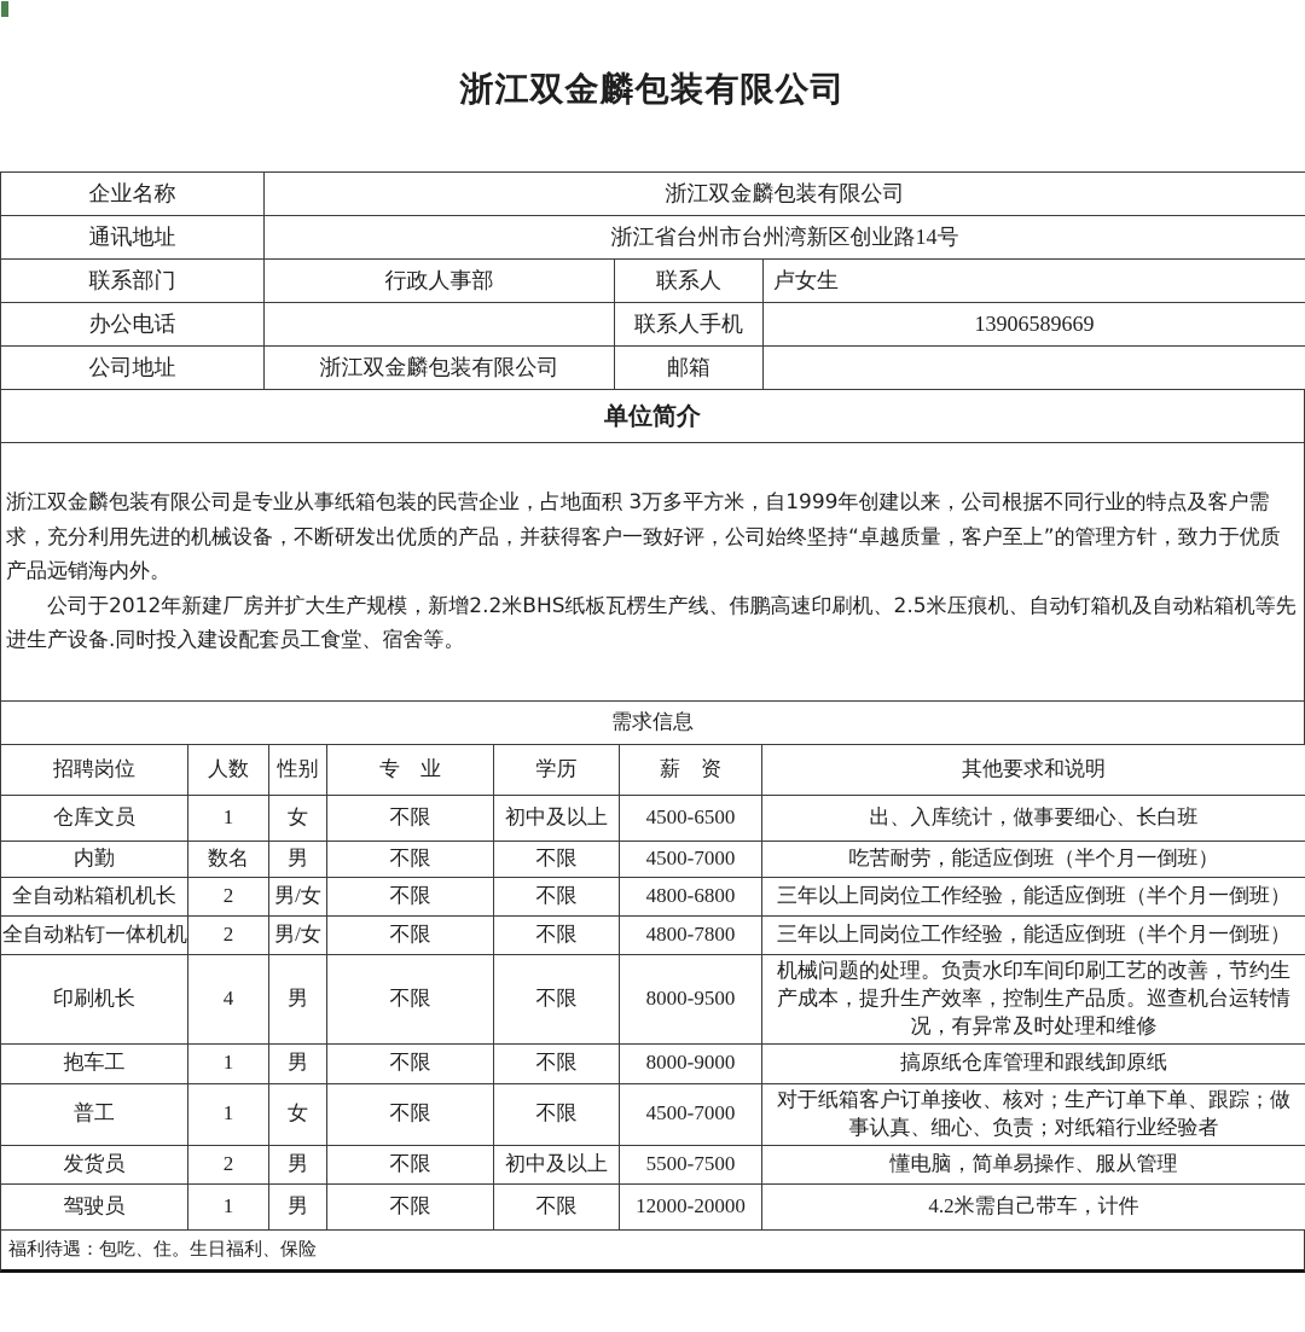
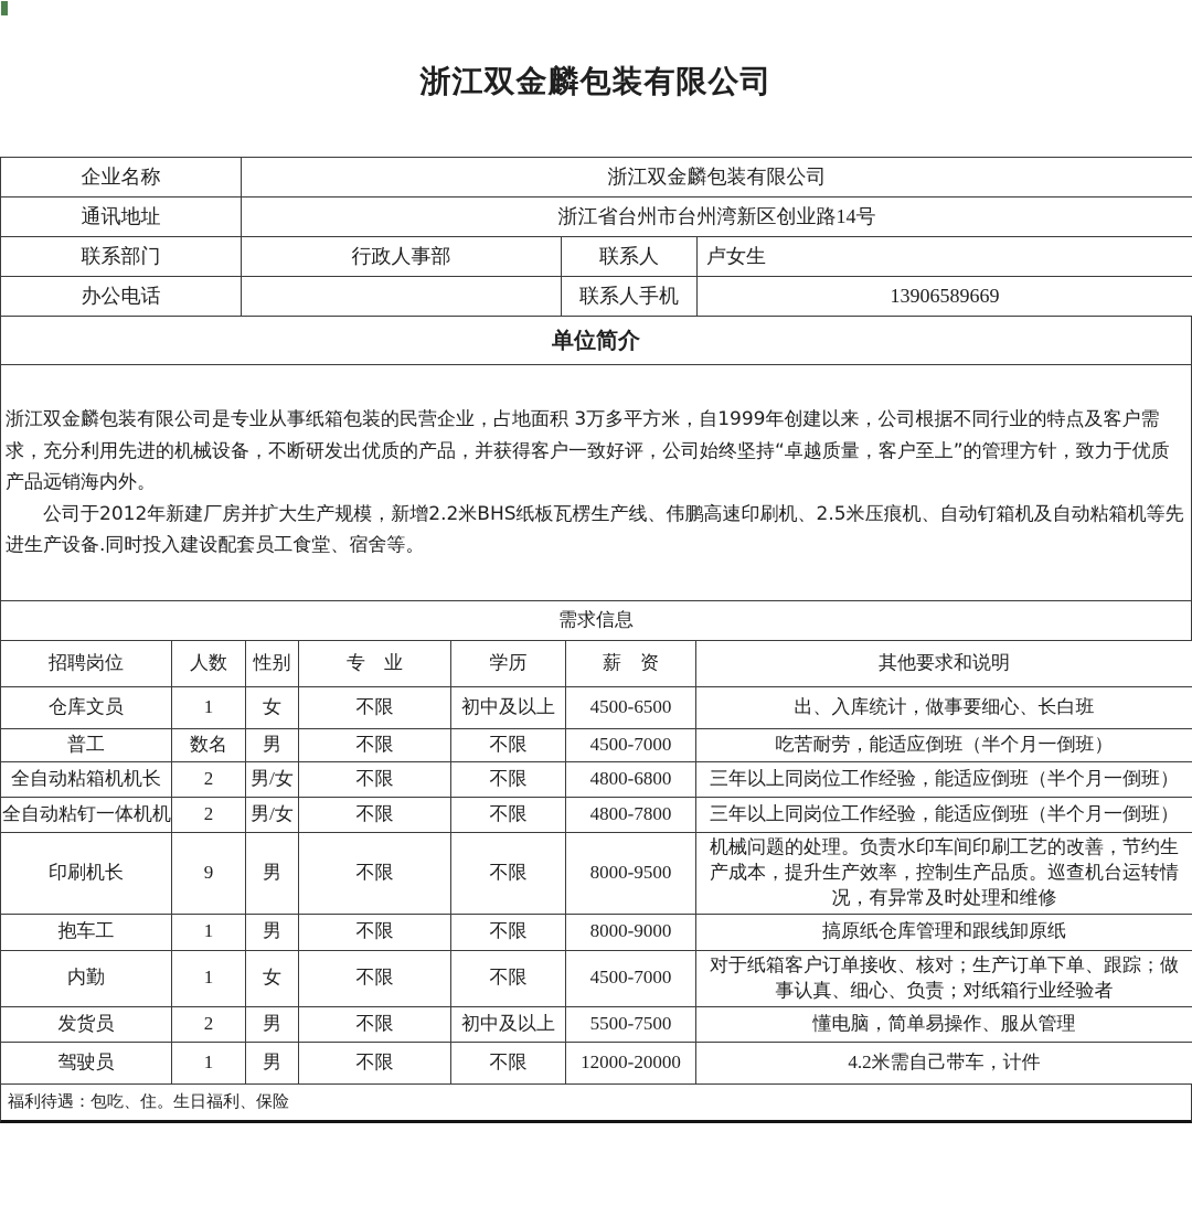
  浙江双金麟包装有限公司
  企业名称	浙江双金麟包装有限公司
  通讯地址	浙江省台州市台州湾新区创业路14号
  联系部门	行政人事部	联系人	卢女生
  办公电话		联系人手机	13906589669
- 公司地址	浙江双金麟包装有限公司	邮箱
  单位简介
  浙江双金麟包装有限公司是专业从事纸箱包装的民营企业，占地面积 3万多平方米，自1999年创建以来，公司根据不同行业的特点及客户需求，充分利用先进的机械设备，不断研发出优质的产品，并获得客户一致好评，公司始终坚持“卓越质量，客户至上”的管理方针，致力于优质产品远销海内外。
  公司于2012年新建厂房并扩大生产规模，新增2.2米BHS纸板瓦楞生产线、伟鹏高速印刷机、2.5米压痕机、自动钉箱机及自动粘箱机等先进生产设备.同时投入建设配套员工食堂、宿舍等。
  需求信息
  招聘岗位	人数	性别	专 业	学历	薪 资	其他要求和说明
  仓库文员	1	女	不限	初中及以上	4500-6500	出、入库统计，做事要细心、长白班
- 内勤	数名	男	不限	不限	4500-7000	吃苦耐劳，能适应倒班（半个月一倒班）
+ 普工	数名	男	不限	不限	4500-7000	吃苦耐劳，能适应倒班（半个月一倒班）
  全自动粘箱机机长	2	男/女	不限	不限	4800-6800	三年以上同岗位工作经验，能适应倒班（半个月一倒班）
  全自动粘钉一体机机	2	男/女	不限	不限	4800-7800	三年以上同岗位工作经验，能适应倒班（半个月一倒班）
- 印刷机长	4	男	不限	不限	8000-9500	机械问题的处理。负责水印车间印刷工艺的改善，节约生产成本，提升生产效率，控制生产品质。巡查机台运转情况，有异常及时处理和维修
+ 印刷机长	9	男	不限	不限	8000-9500	机械问题的处理。负责水印车间印刷工艺的改善，节约生产成本，提升生产效率，控制生产品质。巡查机台运转情况，有异常及时处理和维修
  抱车工	1	男	不限	不限	8000-9000	搞原纸仓库管理和跟线卸原纸
- 普工	1	女	不限	不限	4500-7000	对于纸箱客户订单接收、核对；生产订单下单、跟踪；做事认真、细心、负责；对纸箱行业经验者
+ 内勤	1	女	不限	不限	4500-7000	对于纸箱客户订单接收、核对；生产订单下单、跟踪；做事认真、细心、负责；对纸箱行业经验者
  发货员	2	男	不限	初中及以上	5500-7500	懂电脑，简单易操作、服从管理
  驾驶员	1	男	不限	不限	12000-20000	4.2米需自己带车，计件
  福利待遇：包吃、住。生日福利、保险
